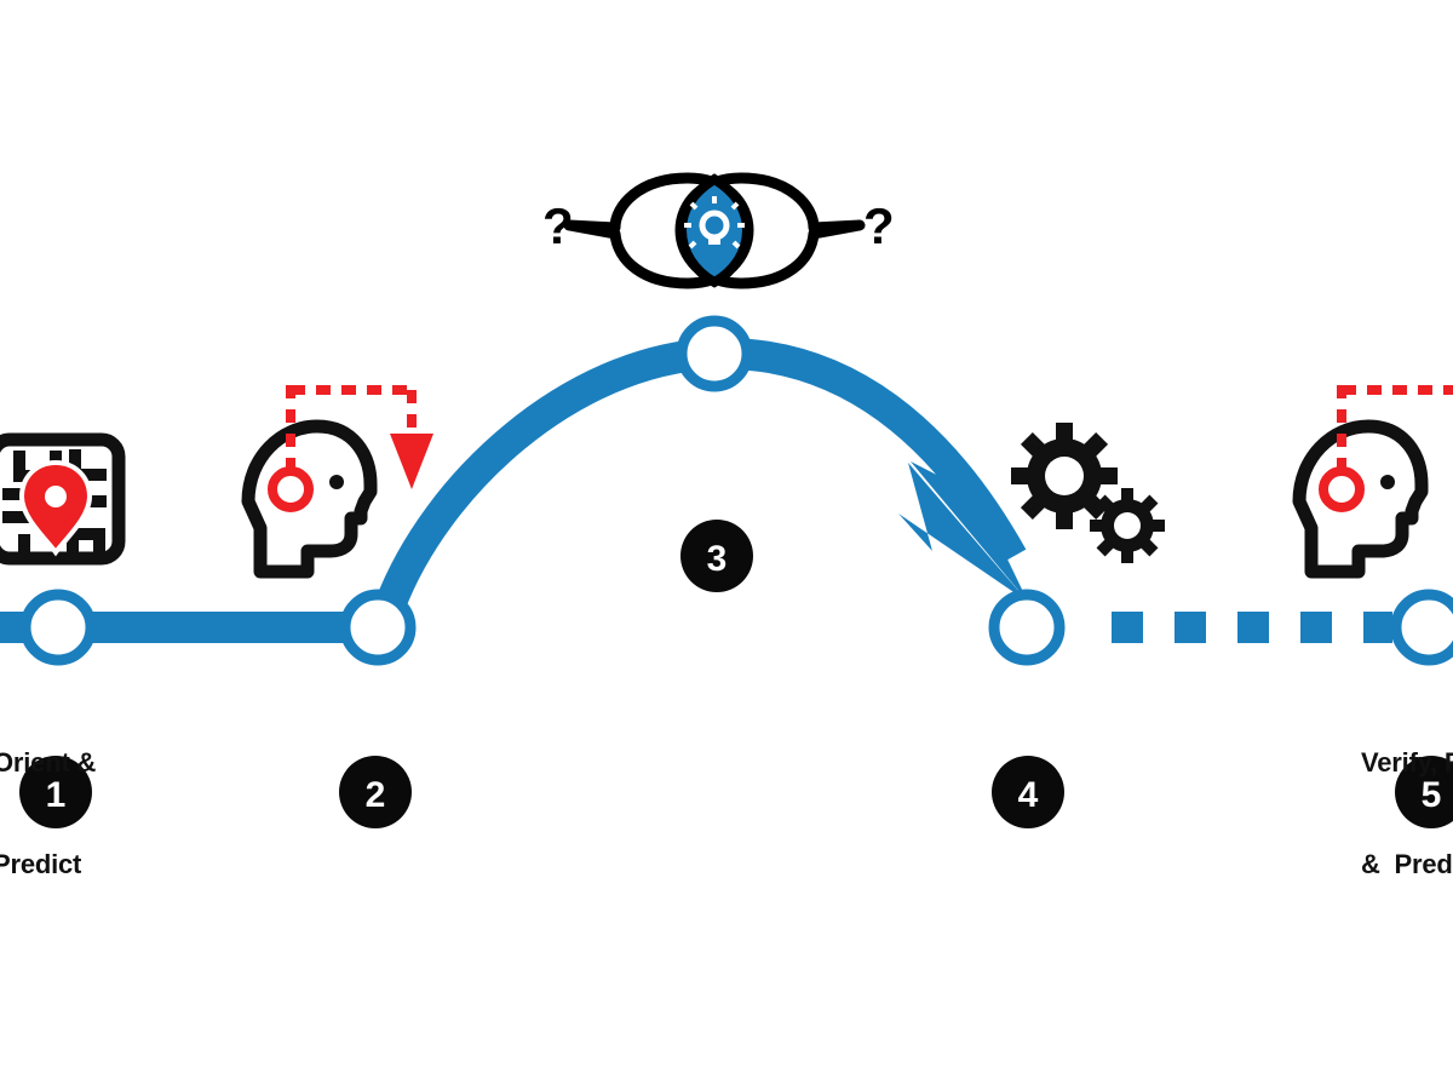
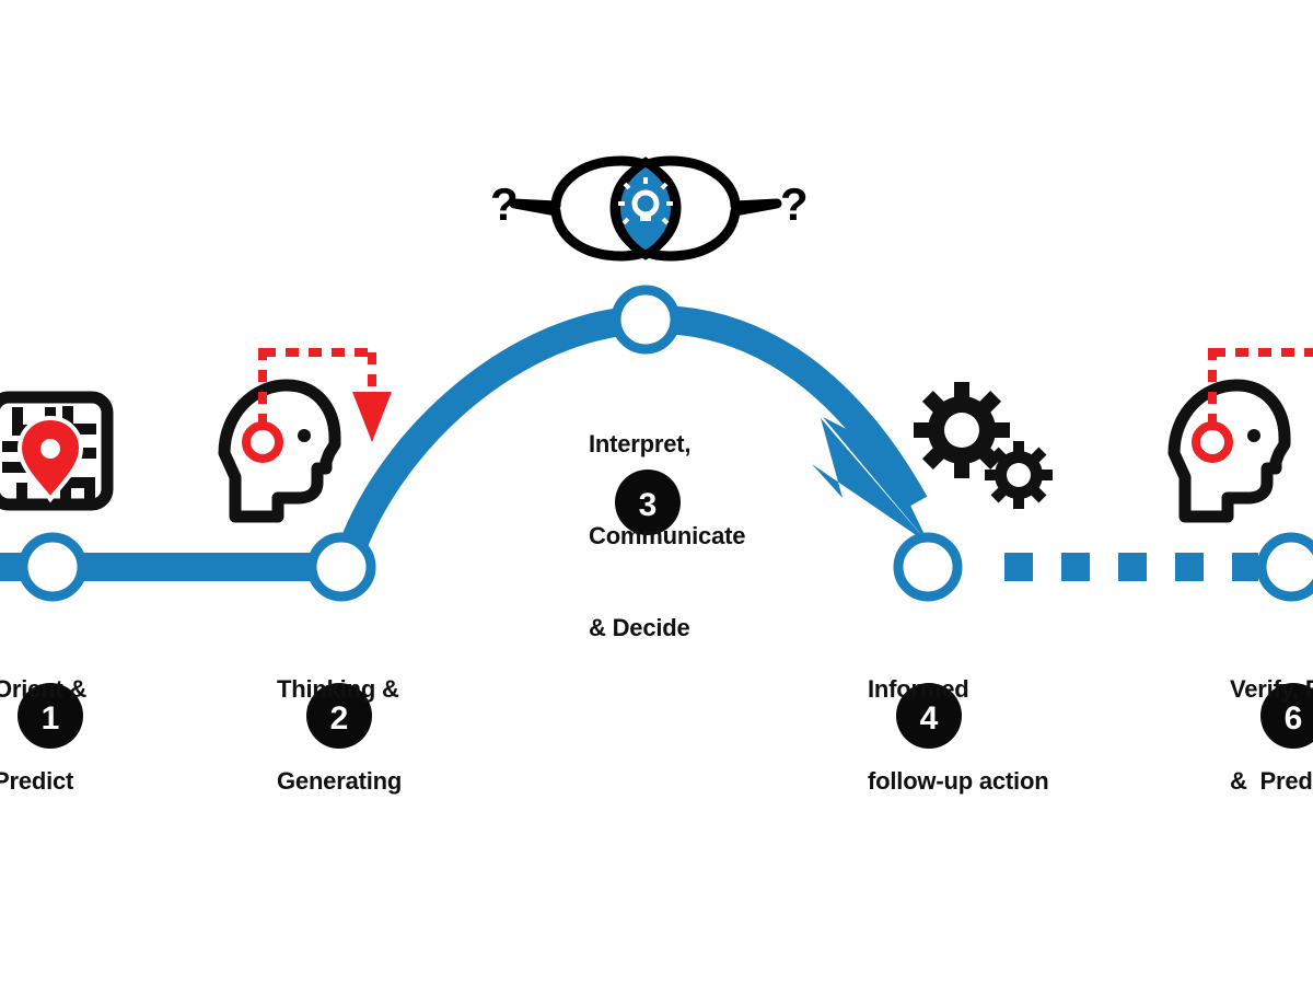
  ?
  ?
  1
  2
  3
  4
- 5
+ 6
  Orient &
  Predict
+ Thinking &
+ Generating
+ Interpret,
+ Communicate
+ & Decide
+ Informed
+ follow-up action
  Verify,
  & Pred
